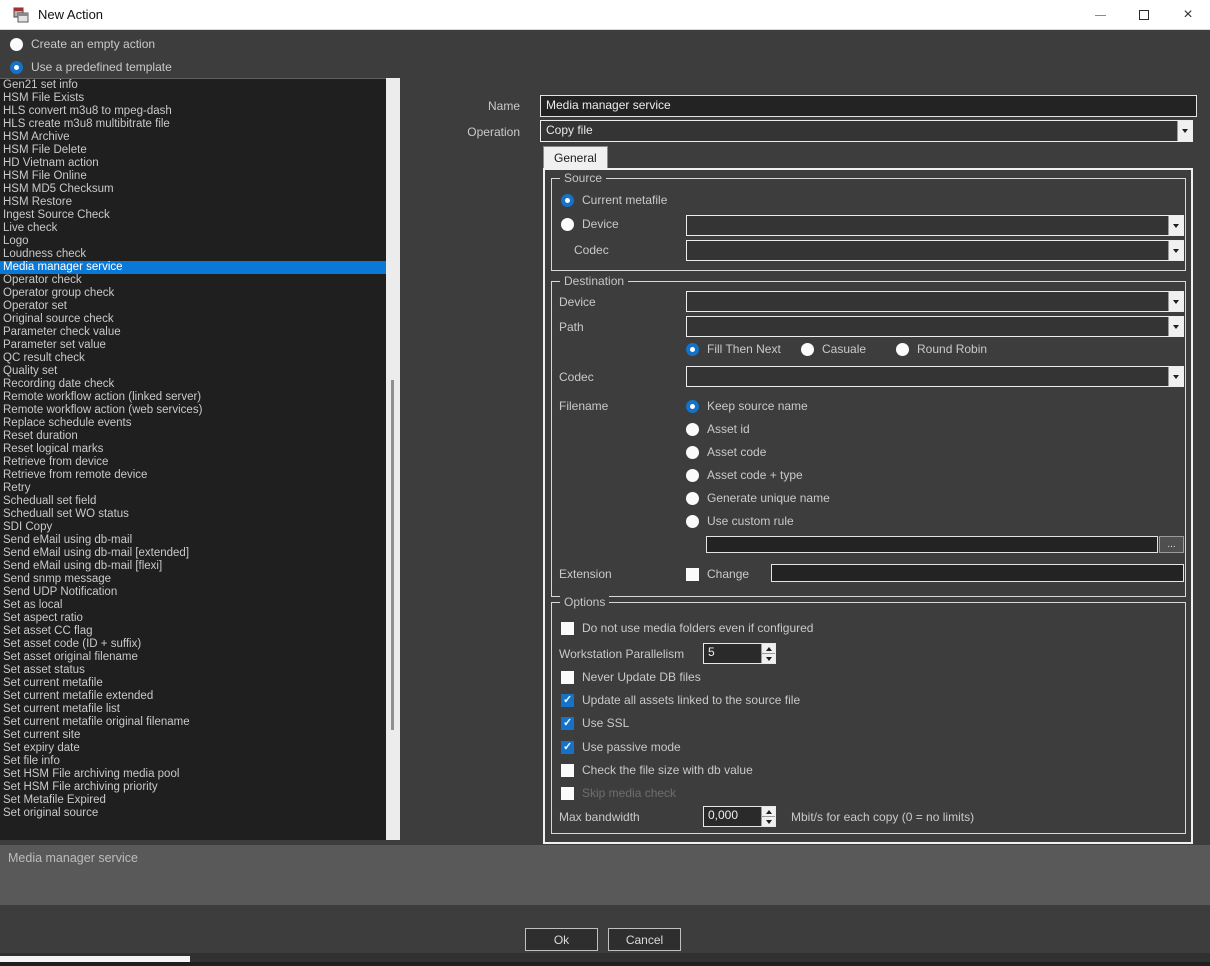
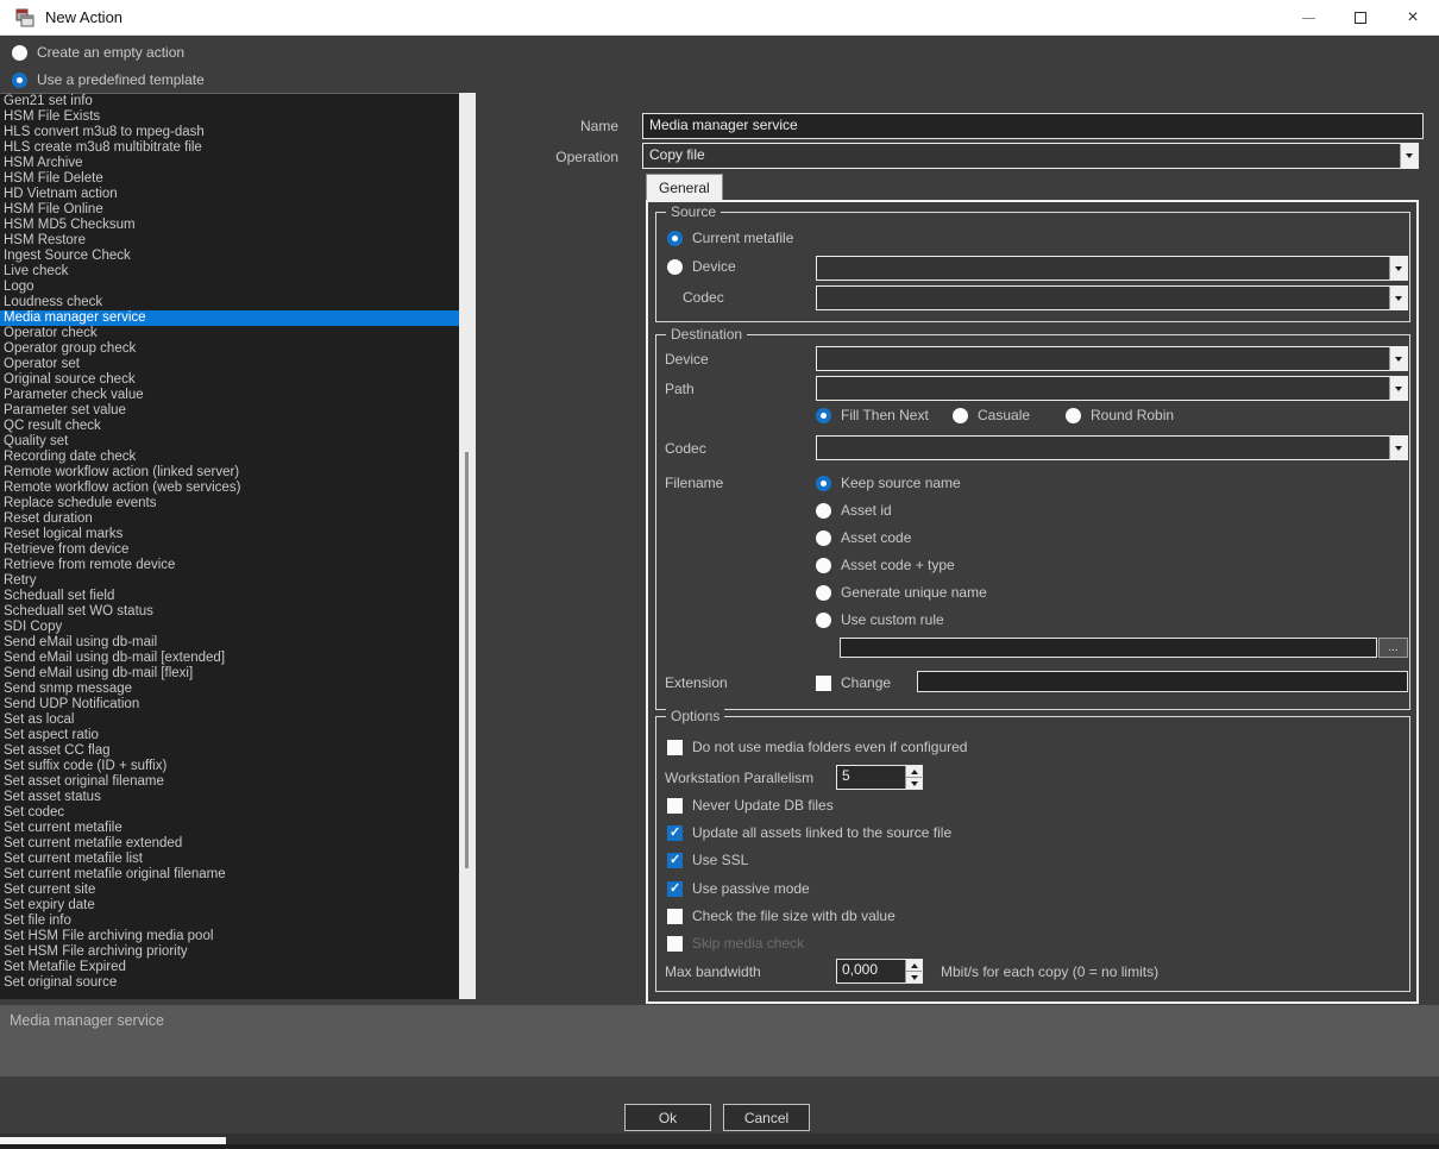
  New Action
  ×
  Create an empty action
  Use a predefined template
  Gen21 set info
  HSM File Exists
  HLS convert m3u8 to mpeg-dash
  HLS create m3u8 multibitrate file
  HSM Archive
  HSM File Delete
  HD Vietnam action
  HSM File Online
  HSM MD5 Checksum
  HSM Restore
  Ingest Source Check
  Live check
  Logo
  Loudness check
  Media manager service
  Operator check
  Operator group check
  Operator set
  Original source check
  Parameter check value
  Parameter set value
  QC result check
  Quality set
  Recording date check
  Remote workflow action (linked server)
  Remote workflow action (web services)
  Replace schedule events
  Reset duration
  Reset logical marks
  Retrieve from device
  Retrieve from remote device
  Retry
  Scheduall set field
  Scheduall set WO status
  SDI Copy
  Send eMail using db-mail
  Send eMail using db-mail [extended]
  Send eMail using db-mail [flexi]
  Send snmp message
  Send UDP Notification
  Set as local
  Set aspect ratio
  Set asset CC flag
- Set asset code (ID + suffix)
+ Set suffix code (ID + suffix)
  Set asset original filename
  Set asset status
+ Set codec
  Set current metafile
  Set current metafile extended
  Set current metafile list
  Set current metafile original filename
  Set current site
  Set expiry date
  Set file info
  Set HSM File archiving media pool
  Set HSM File archiving priority
  Set Metafile Expired
  Set original source
  Name
  Media manager service
  Operation
  Copy file
  General
  Source
  Current metafile
  Device
  Codec
  Destination
  Device
  Path
  Fill Then Next
  Casuale
  Round Robin
  Codec
  Filename
  Keep source name
  Asset id
  Asset code
  Asset code + type
  Generate unique name
  Use custom rule
  ...
  Extension
  Change
  Options
  Do not use media folders even if configured
  Workstation Parallelism
  5
  Never Update DB files
  Update all assets linked to the source file
  Use SSL
  Use passive mode
  Check the file size with db value
  Skip media check
  Max bandwidth
  0,000
  Mbit/s for each copy (0 = no limits)
  Media manager service
  Ok
  Cancel
